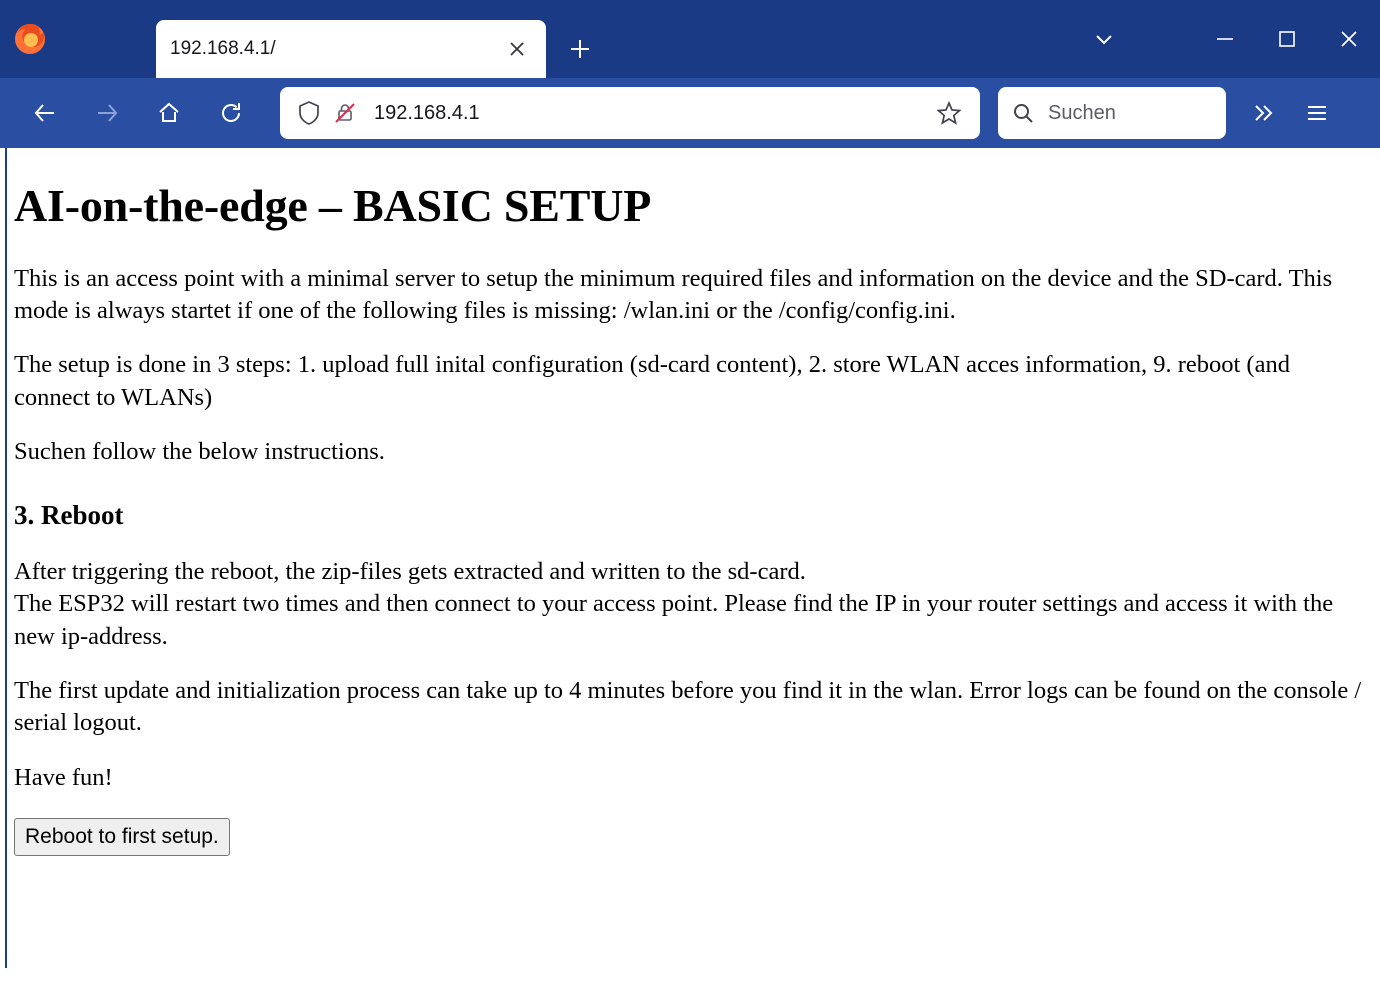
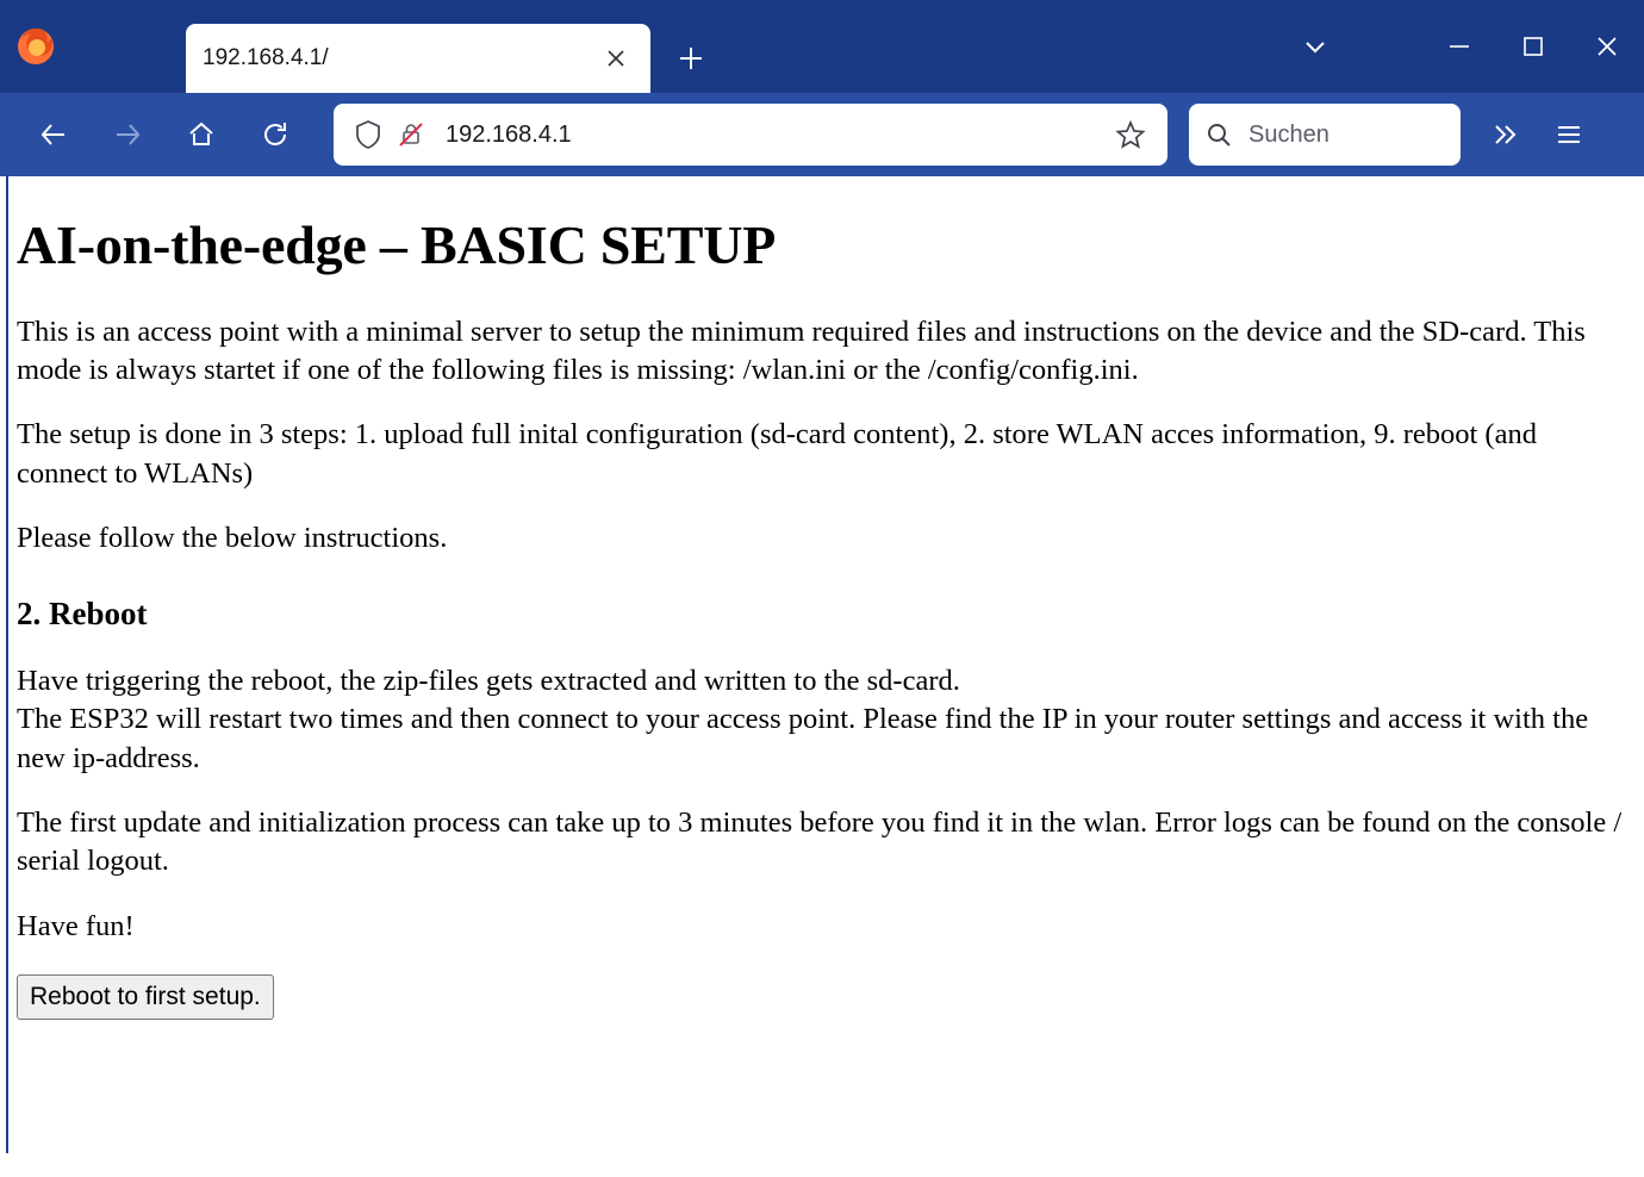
  192.168.4.1/
  192.168.4.1
  Suchen
  AI-on-the-edge – BASIC SETUP
- This is an access point with a minimal server to setup the minimum required files and information on the device and the SD-card. This mode is always startet if one of the following files is missing: /wlan.ini or the /config/config.ini.
+ This is an access point with a minimal server to setup the minimum required files and instructions on the device and the SD-card. This mode is always startet if one of the following files is missing: /wlan.ini or the /config/config.ini.
  The setup is done in 3 steps: 1. upload full inital configuration (sd-card content), 2. store WLAN acces information, 9. reboot (and connect to WLANs)
- Suchen follow the below instructions.
+ Please follow the below instructions.
- 3. Reboot
+ 2. Reboot
- After triggering the reboot, the zip-files gets extracted and written to the sd-card.
+ Have triggering the reboot, the zip-files gets extracted and written to the sd-card.
  The ESP32 will restart two times and then connect to your access point. Please find the IP in your router settings and access it with the new ip-address.
- The first update and initialization process can take up to 4 minutes before you find it in the wlan. Error logs can be found on the console / serial logout.
+ The first update and initialization process can take up to 3 minutes before you find it in the wlan. Error logs can be found on the console / serial logout.
  Have fun!
  Reboot to first setup.
